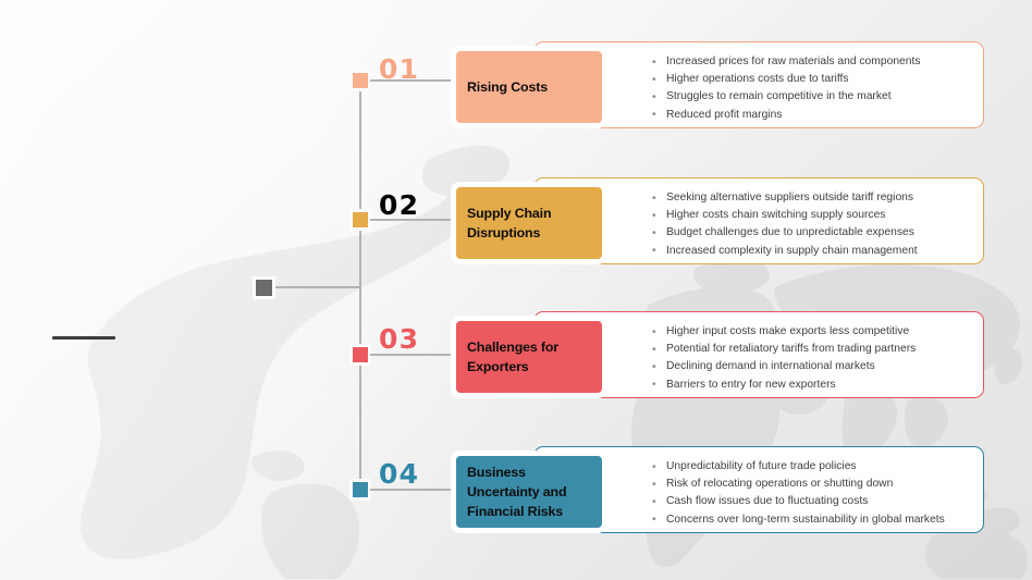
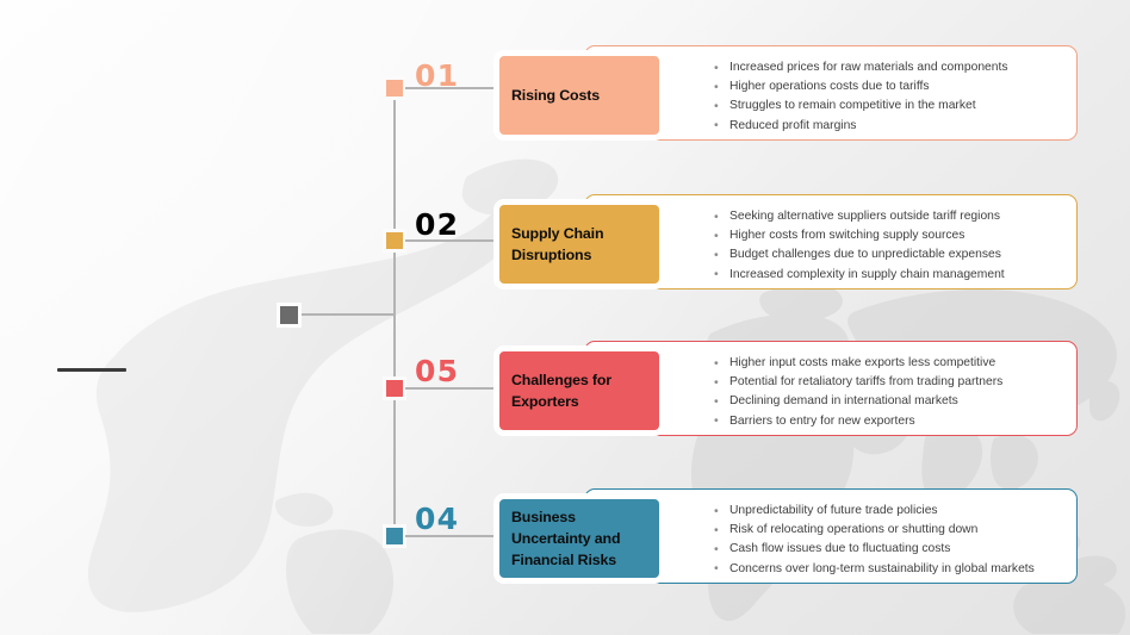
  01
  Increased prices for raw materials and components
  Higher operations costs due to tariffs
  Struggles to remain competitive in the market
  Reduced profit margins
  Rising Costs
  02
  Seeking alternative suppliers outside tariff regions
- Higher costs chain switching supply sources
+ Higher costs from switching supply sources
  Budget challenges due to unpredictable expenses
  Increased complexity in supply chain management
  Supply Chain
  Disruptions
- 03
+ 05
  Higher input costs make exports less competitive
  Potential for retaliatory tariffs from trading partners
  Declining demand in international markets
  Barriers to entry for new exporters
  Challenges for
  Exporters
  04
  Unpredictability of future trade policies
  Risk of relocating operations or shutting down
  Cash flow issues due to fluctuating costs
  Concerns over long-term sustainability in global markets
  Business
  Uncertainty and
  Financial Risks
